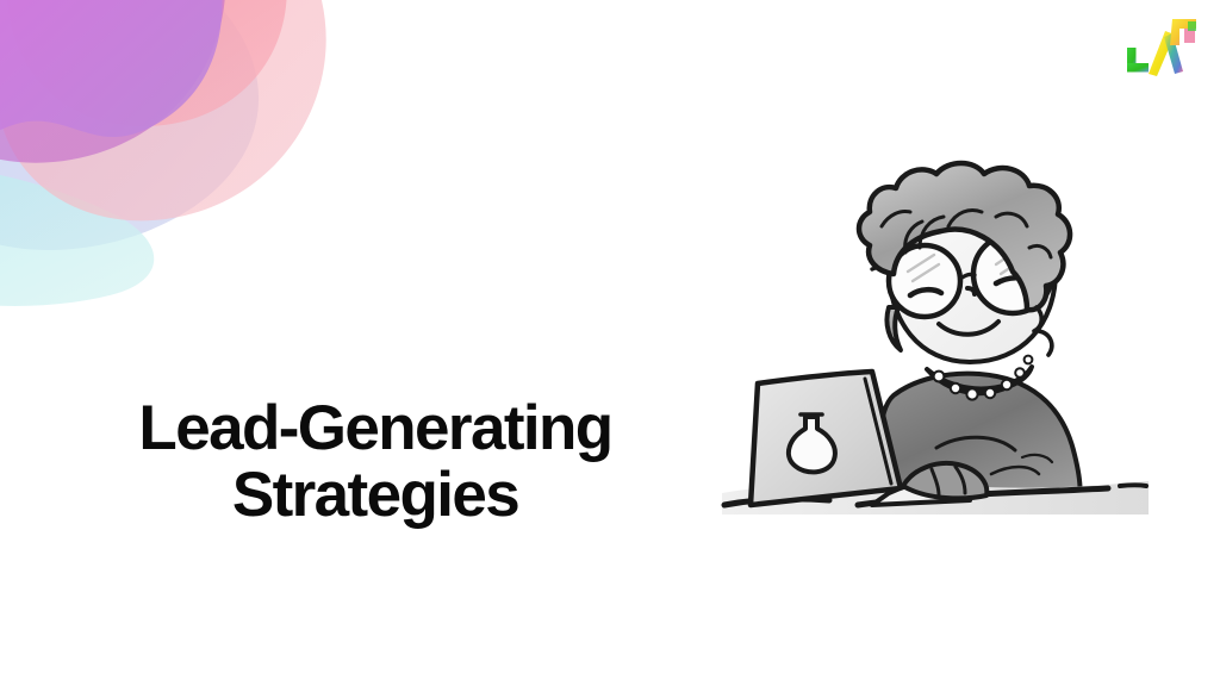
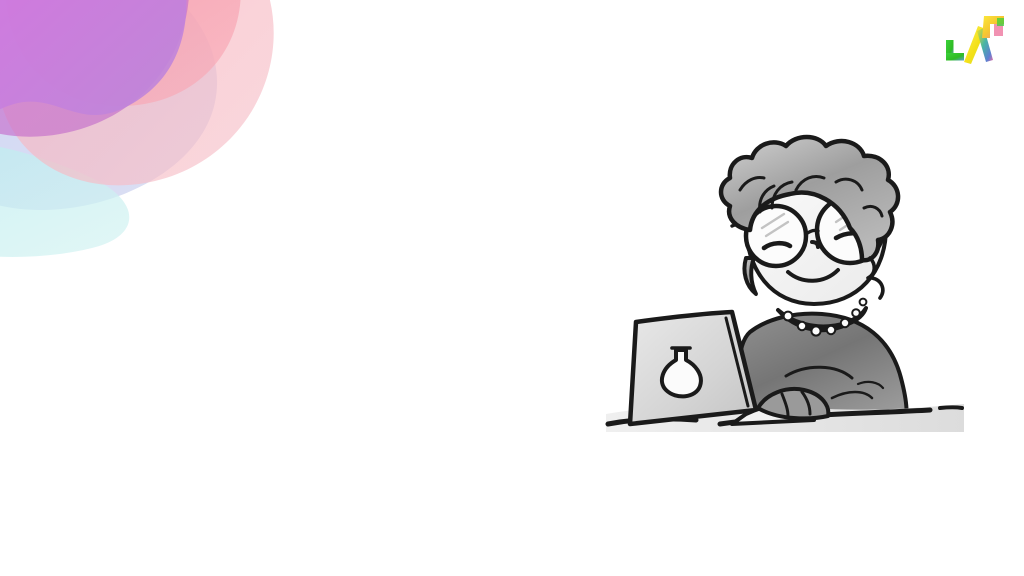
- Lead-Generating
- Strategies
